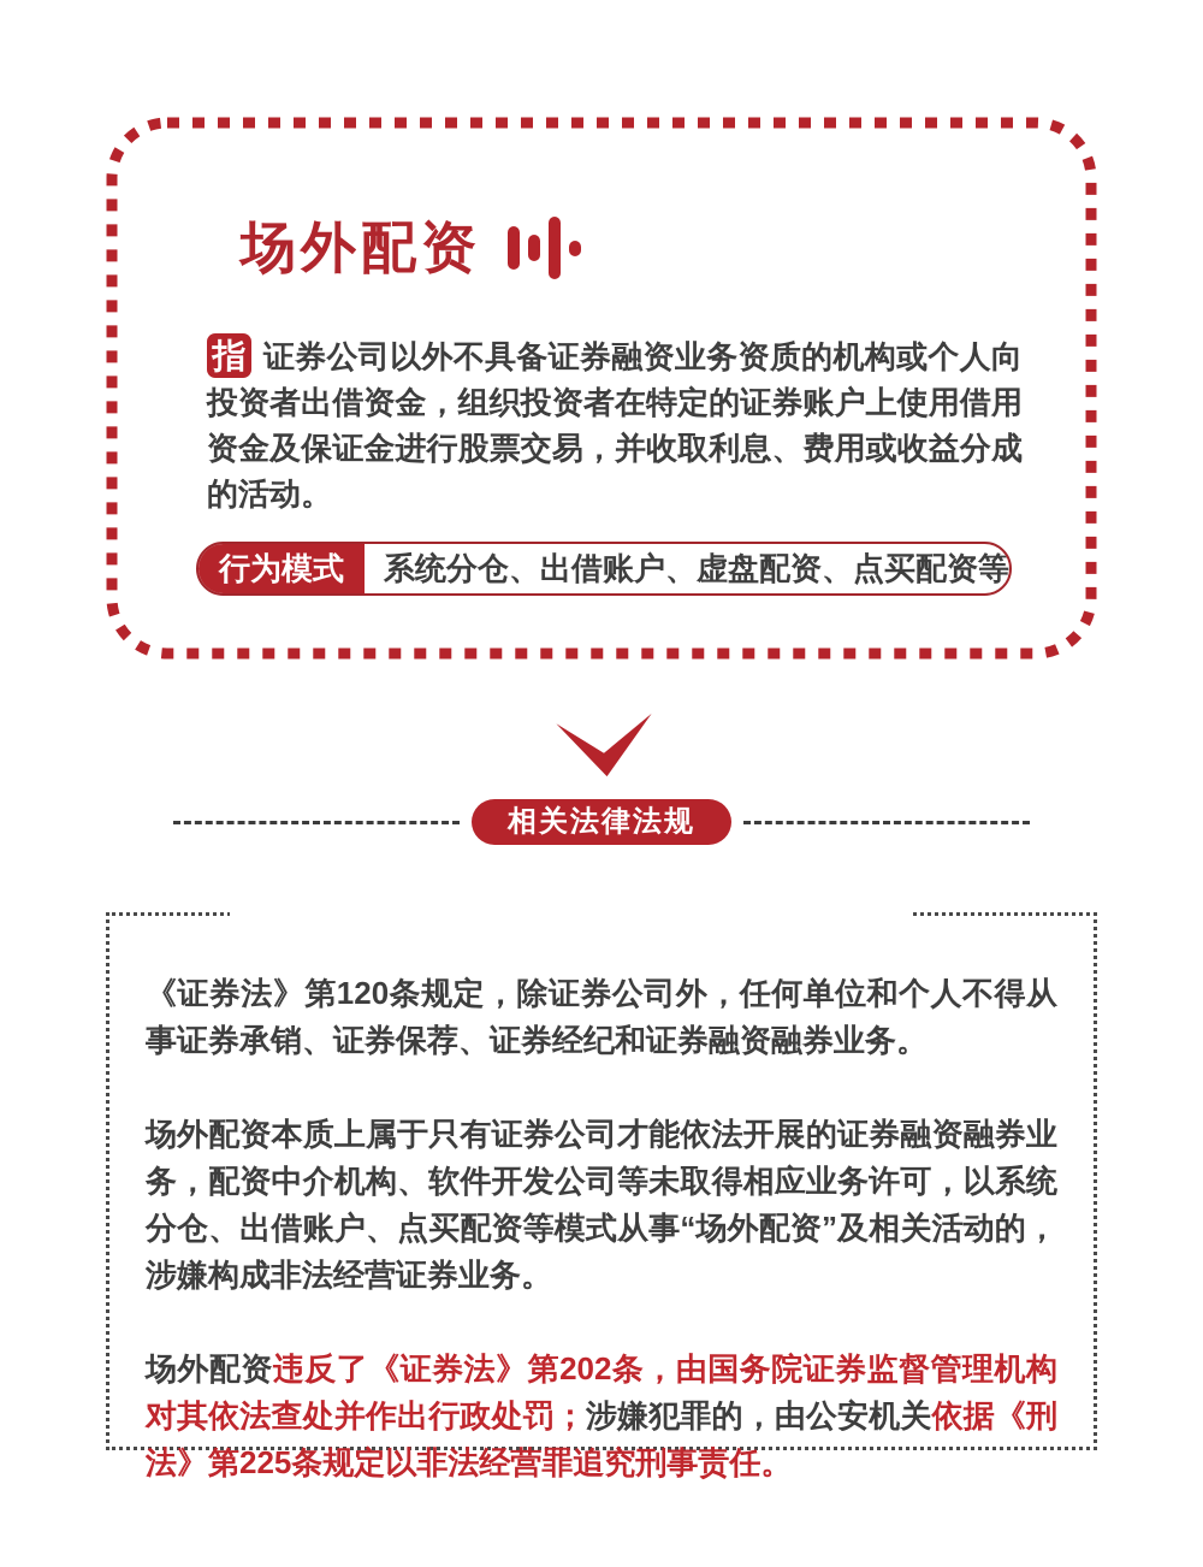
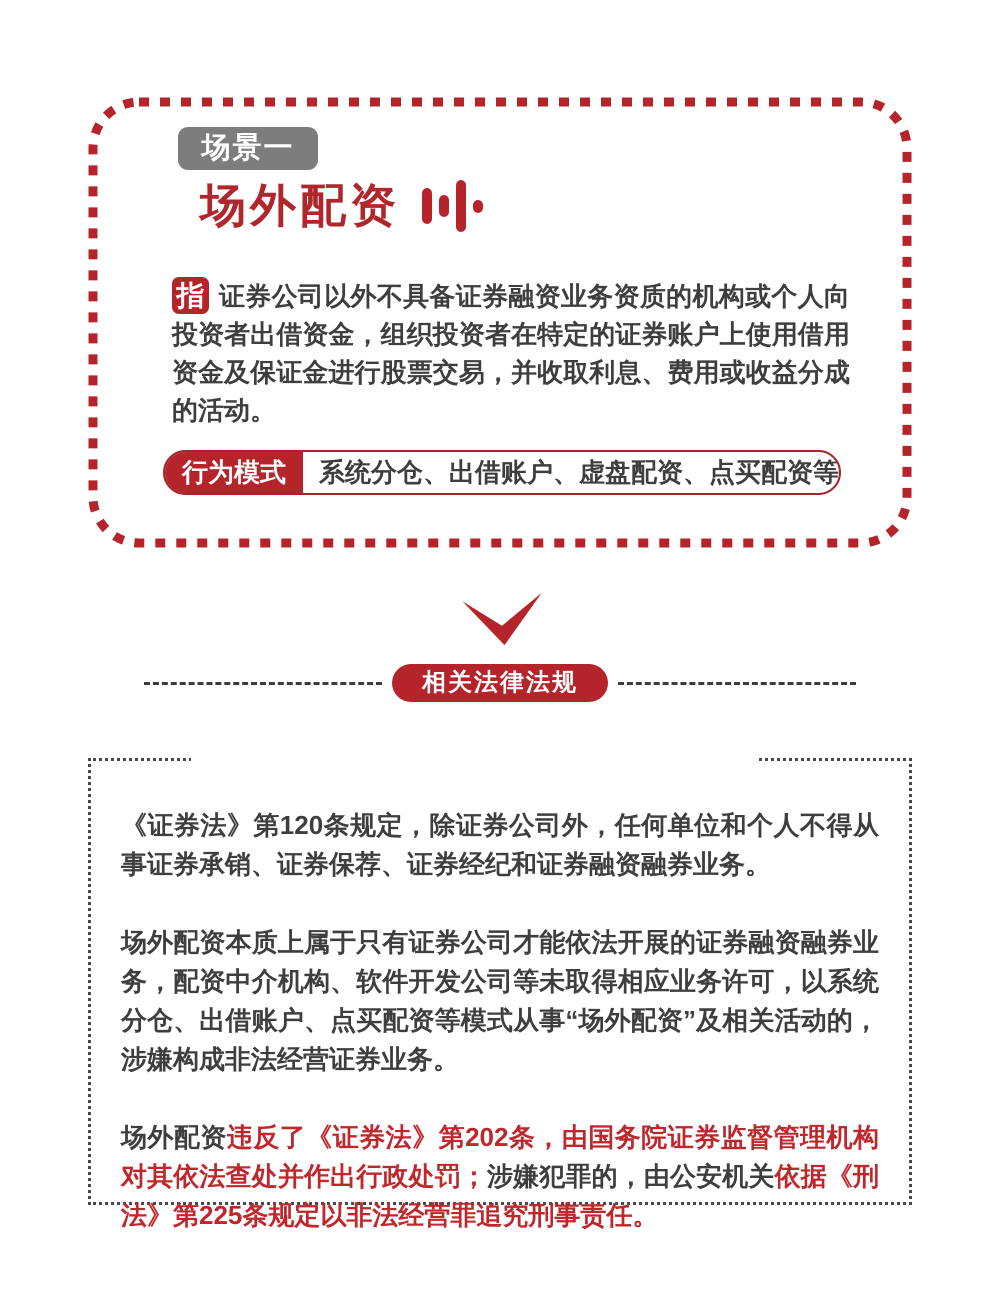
+ 场景一
  场外配资
  指
  证券公司以外不具备证券融资业务资质的机构或个人向投资者出借资金，组织投资者在特定的证券账户上使用借用资金及保证金进行股票交易，并收取利息、费用或收益分成的活动。
  行为模式
  系统分仓、出借账户、虚盘配资、点买配资等
  相关法律法规
  《证券法》第120条规定，除证券公司外，任何单位和个人不得从事证券承销、证券保荐、证券经纪和证券融资融券业务。
  场外配资本质上属于只有证券公司才能依法开展的证券融资融券业务，配资中介机构、软件开发公司等未取得相应业务许可，以系统分仓、出借账户、点买配资等模式从事“场外配资”及相关活动的，涉嫌构成非法经营证券业务。
  场外配资违反了《证券法》第202条，由国务院证券监督管理机构对其依法查处并作出行政处罚；涉嫌犯罪的，由公安机关依据《刑法》第225条规定以非法经营罪追究刑事责任。
